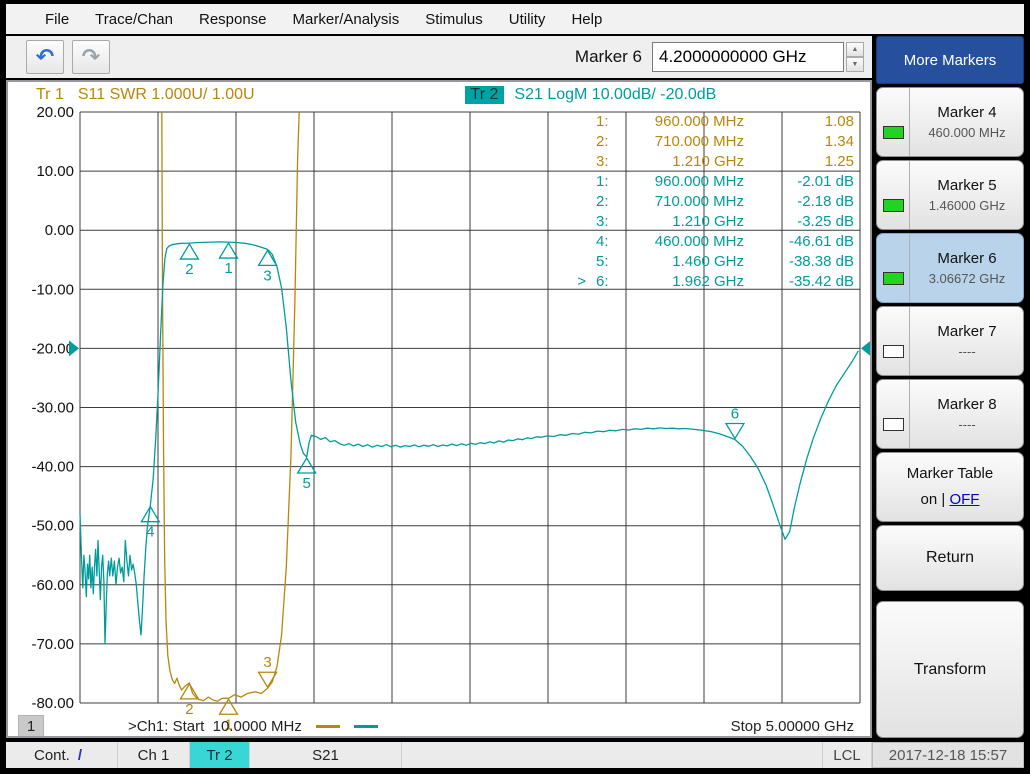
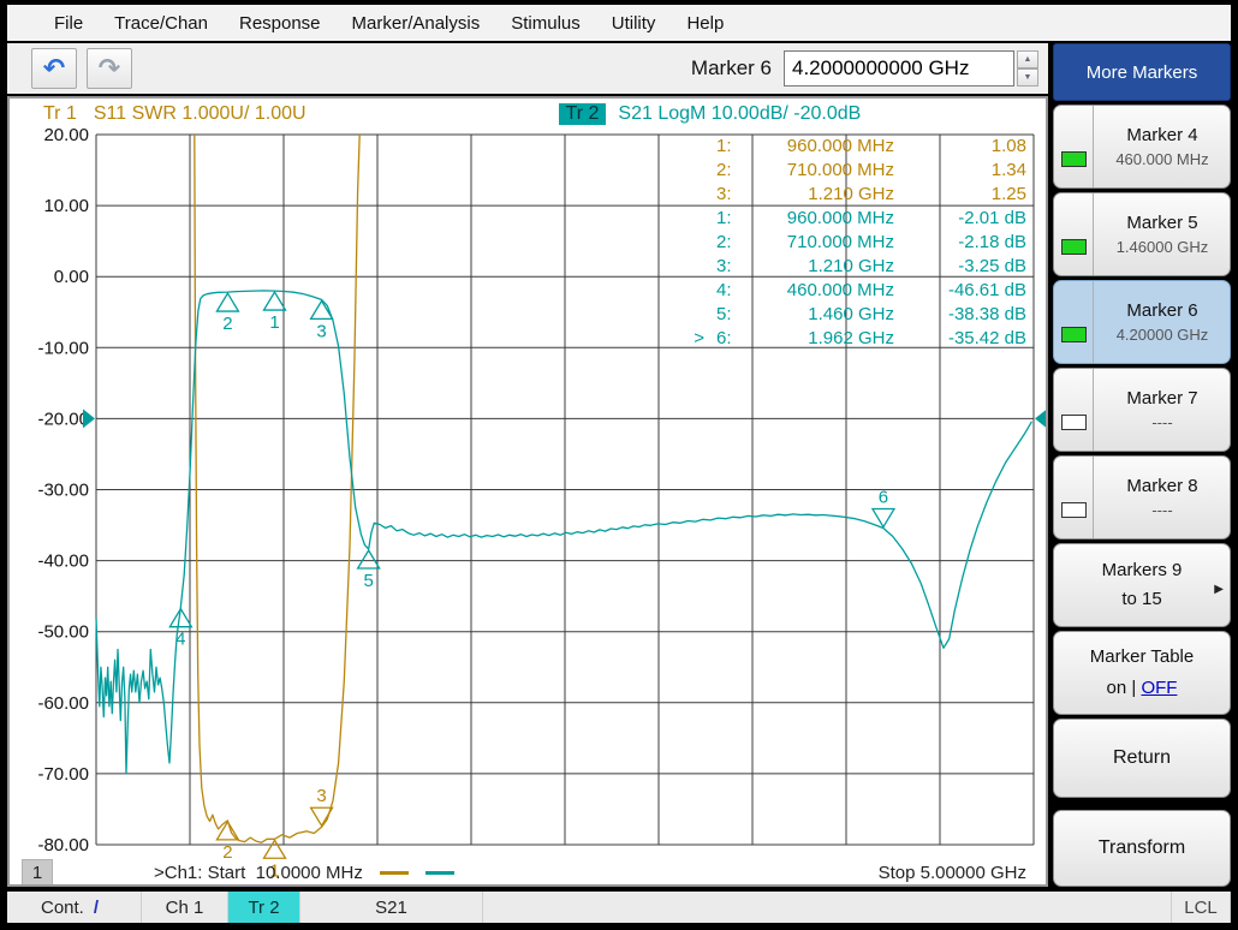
  File
  Trace/Chan
  Response
  Marker/Analysis
  Stimulus
  Utility
  Help
  ↶
  ↷
  Marker 6
  4.2000000000 GHz
  Tr 1
  S11 SWR 1.000U/ 1.00U
  Tr 2
  S21 LogM 10.00dB/ -20.0dB
  20.00
  10.00
  0.00
  -10.00
  -20.0
  -30.00
  -40.00
  -50.00
  -60.00
  -70.00
  -80.00
  2
  1
  3
  2
  1
  3
  4
  5
  6
  1:
  960.000 MHz
  1.08
  2:
  710.000 MHz
  1.34
  3:
  1.210 GHz
  1.25
  1:
  960.000 MHz
  -2.01 dB
  2:
  710.000 MHz
  -2.18 dB
  3:
  1.210 GHz
  -3.25 dB
  4:
  460.000 MHz
  -46.61 dB
  5:
  1.460 GHz
  -38.38 dB
  >
  6:
  1.962 GHz
  -35.42 dB
  1
  >Ch1: Start 10.0000 MHz
  Stop 5.00000 GHz
  More Markers
  Marker 4
  460.000 MHz
  Marker 5
  1.46000 GHz
  Marker 6
- 3.06672 GHz
+ 4.20000 GHz
  Marker 7
  ----
  Marker 8
  ----
+ Markers 9
+ to 15
+ ▶
  Marker Table
  on | OFF
  Return
  Transform
  Cont.
  /
  Ch 1
  Tr 2
  S21
  LCL
- 2017-12-18 15:57
